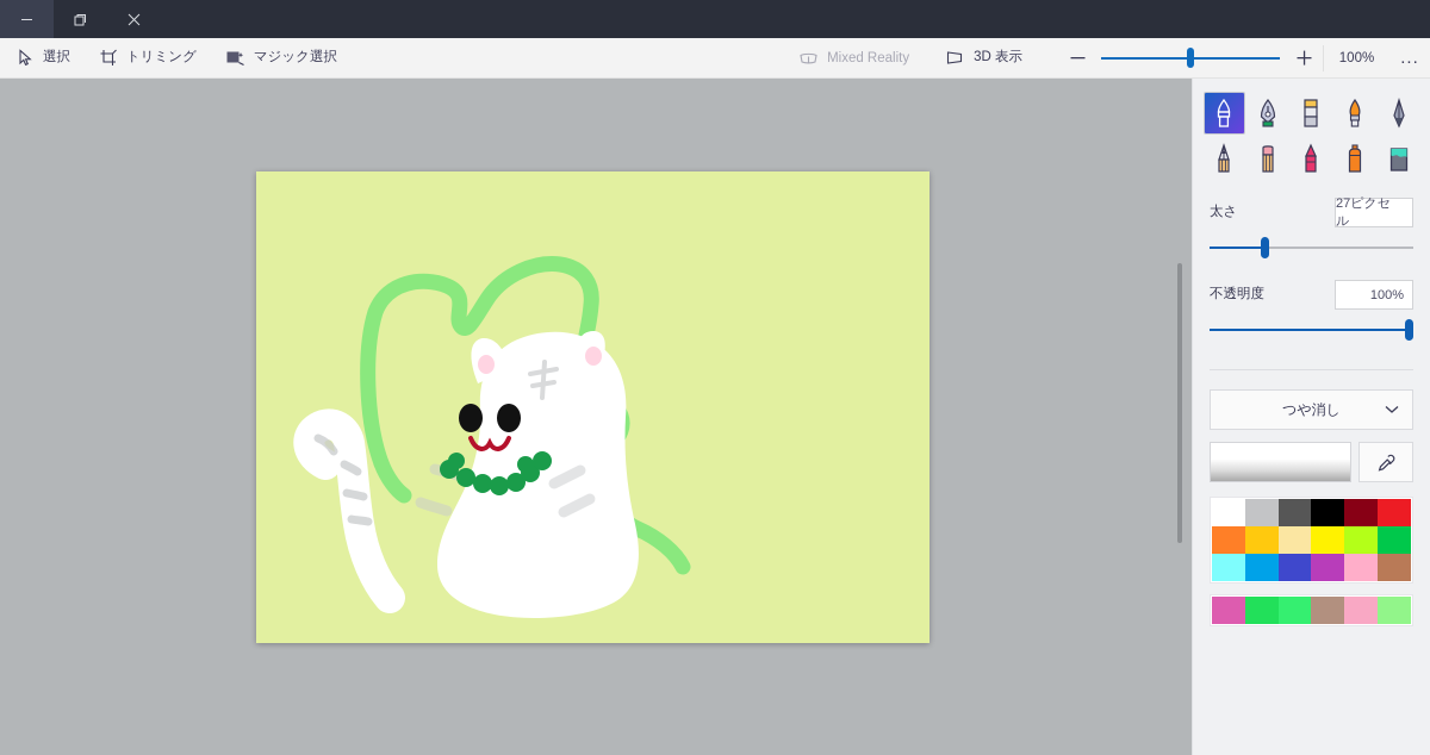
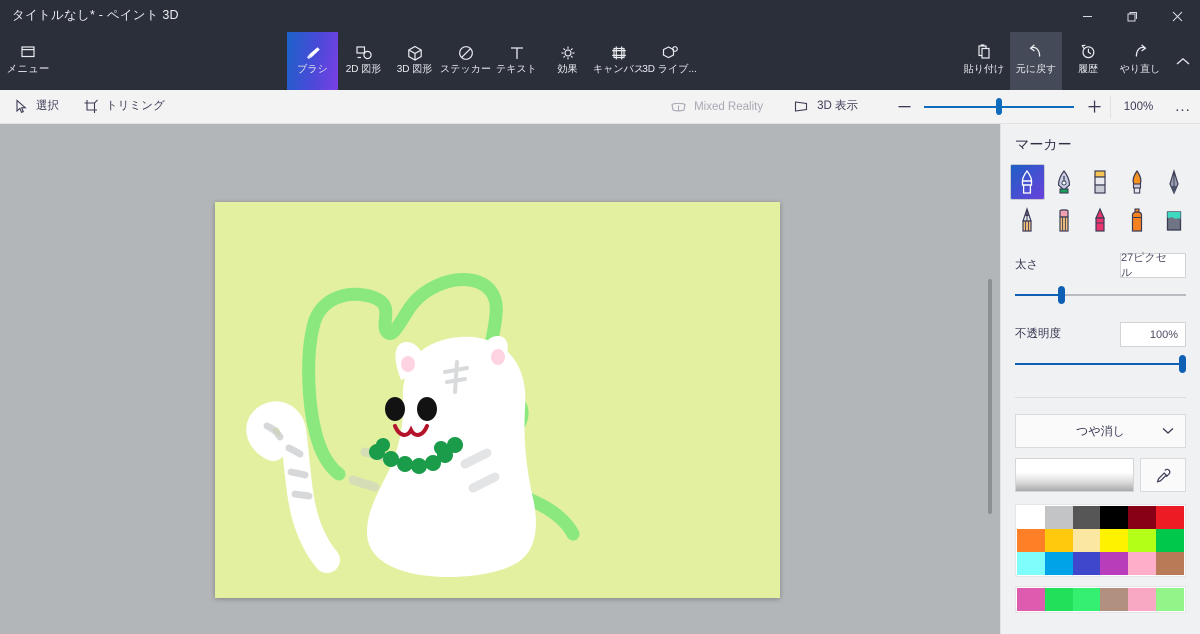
+ タイトルなし* - ペイント 3D
+ メニュー
+ ブラシ
+ 2D 図形
+ 3D 図形
+ ステッカー
+ テキスト
+ 効果
+ キャンバス
+ 3D ライブ...
+ 貼り付け
+ 元に戻す
+ 履歴
+ やり直し
  選択
  トリミング
- マジック選択
  Mixed Reality
  3D 表示
  100%
  ...
+ マーカー
  太さ
  27ピクセル
  不透明度
  100%
  つや消し
